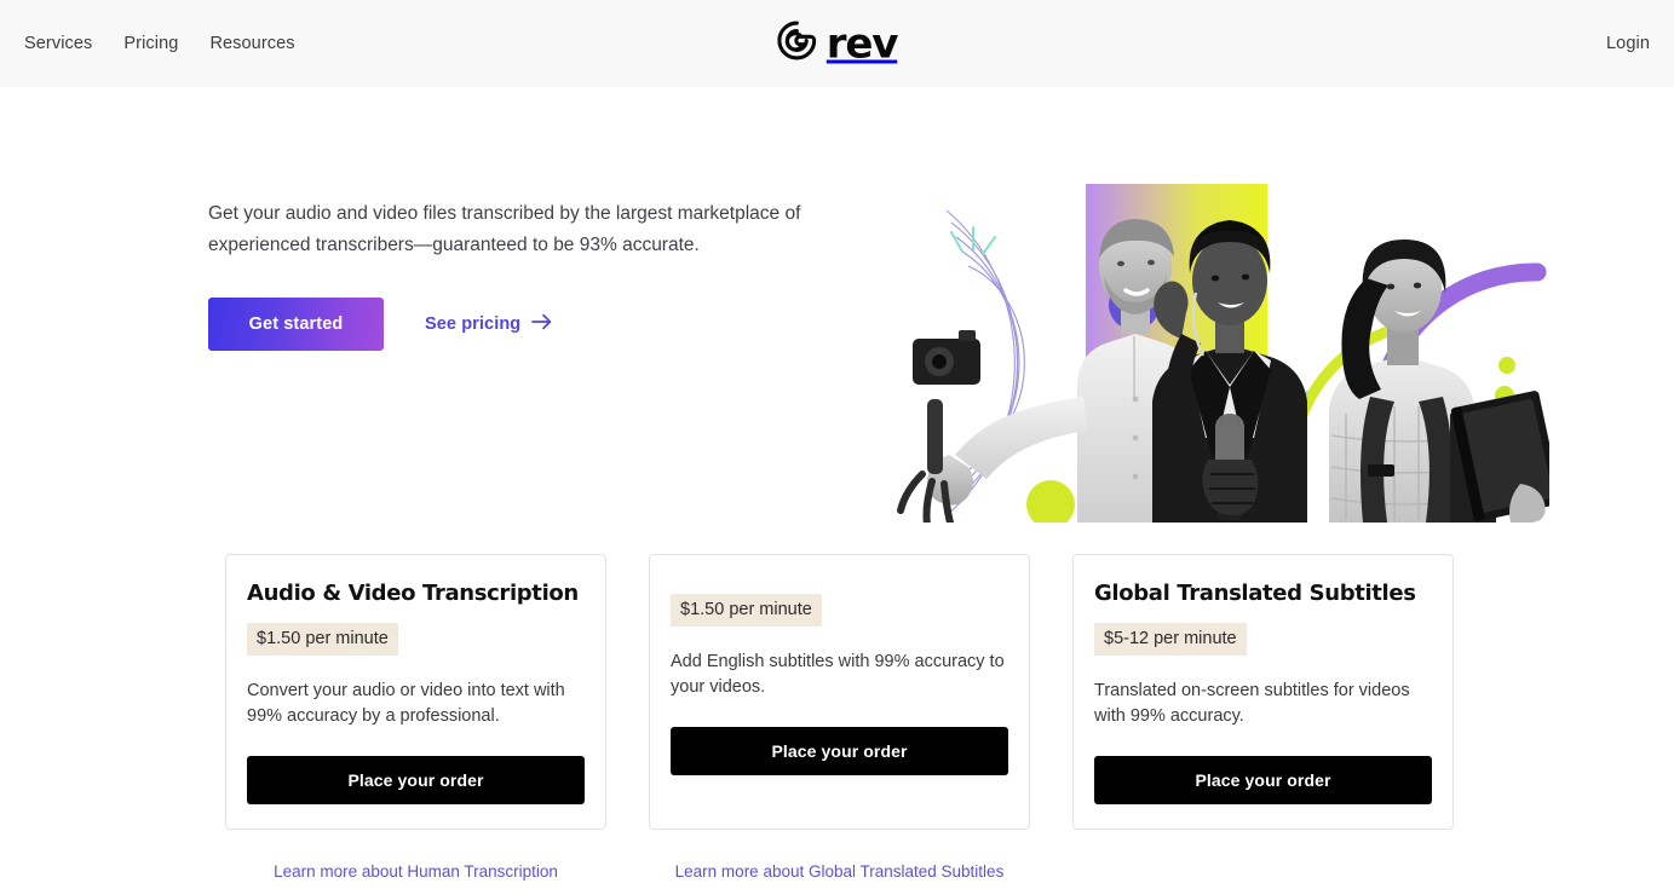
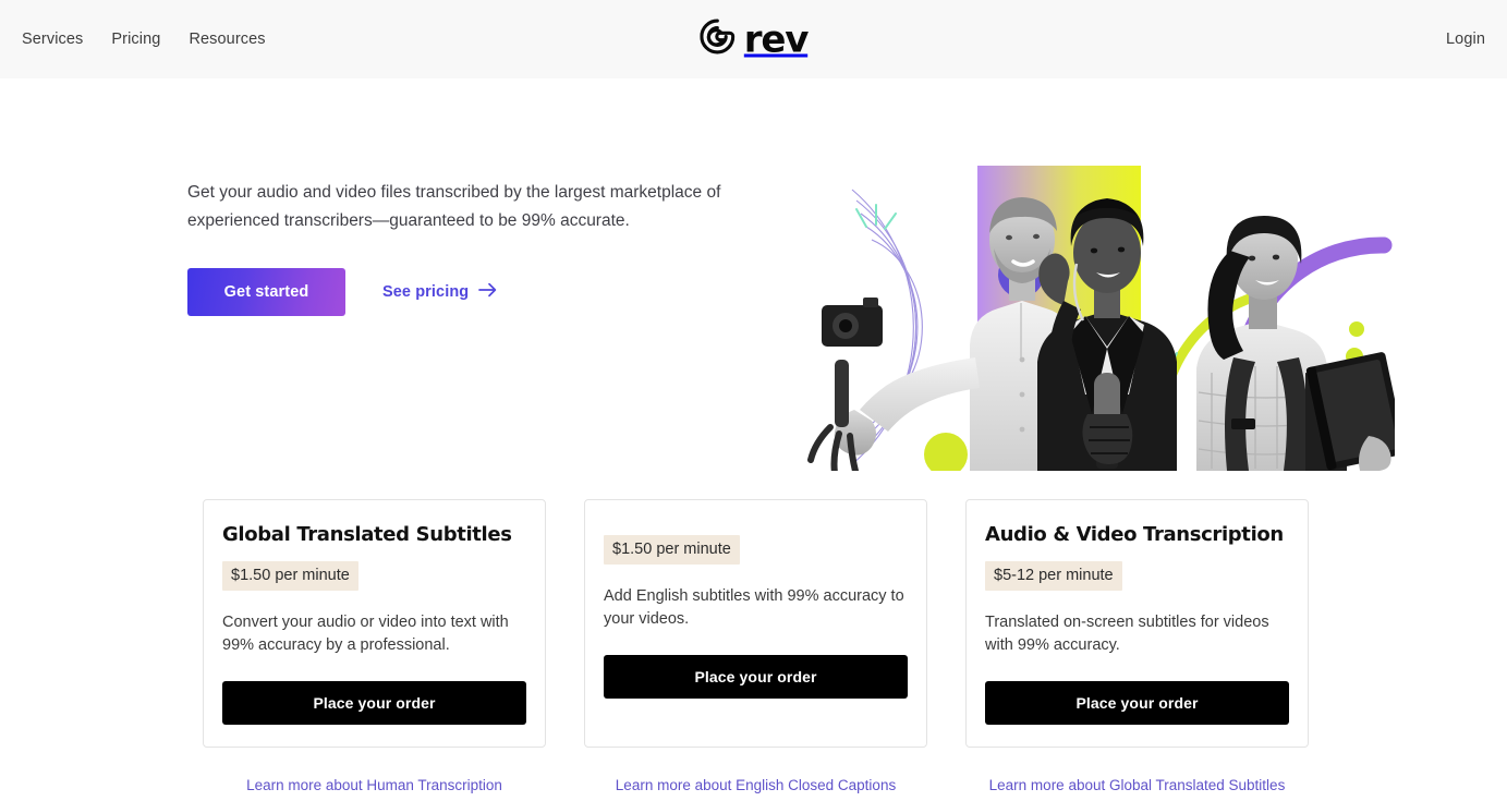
  Services
  Pricing
  Resources
  rev
  Login
- Get your audio and video files transcribed by the largest marketplace of experienced transcribers—guaranteed to be 93% accurate.
+ Get your audio and video files transcribed by the largest marketplace of experienced transcribers—guaranteed to be 99% accurate.
  Get started
  See pricing
- Audio & Video Transcription
+ Global Translated Subtitles
  $1.50 per minute
  Convert your audio or video into text with 99% accuracy by a professional.
  Place your order
  $1.50 per minute
  Add English subtitles with 99% accuracy to your videos.
  Place your order
- Global Translated Subtitles
+ Audio & Video Transcription
  $5-12 per minute
  Translated on-screen subtitles for videos with 99% accuracy.
  Place your order
  Learn more about Human Transcription
+ Learn more about English Closed Captions
  Learn more about Global Translated Subtitles
